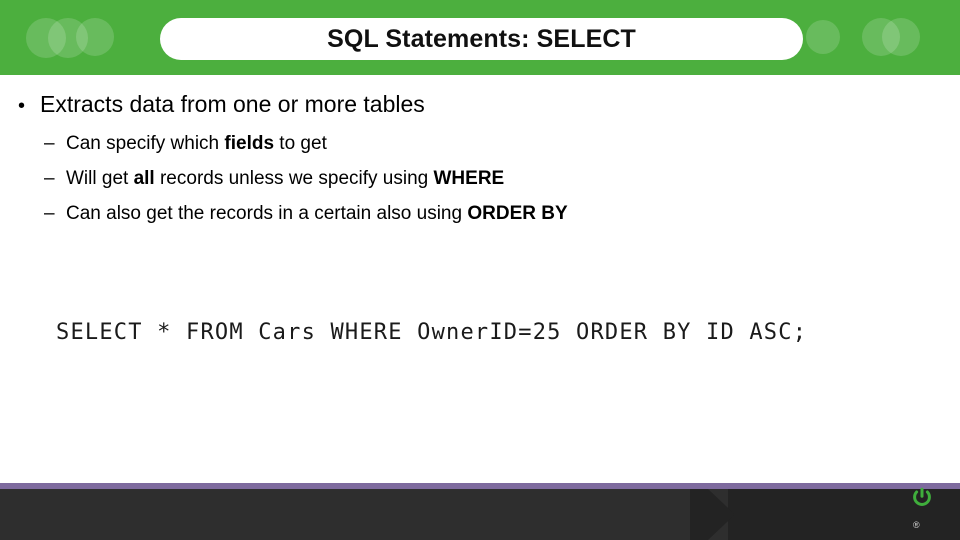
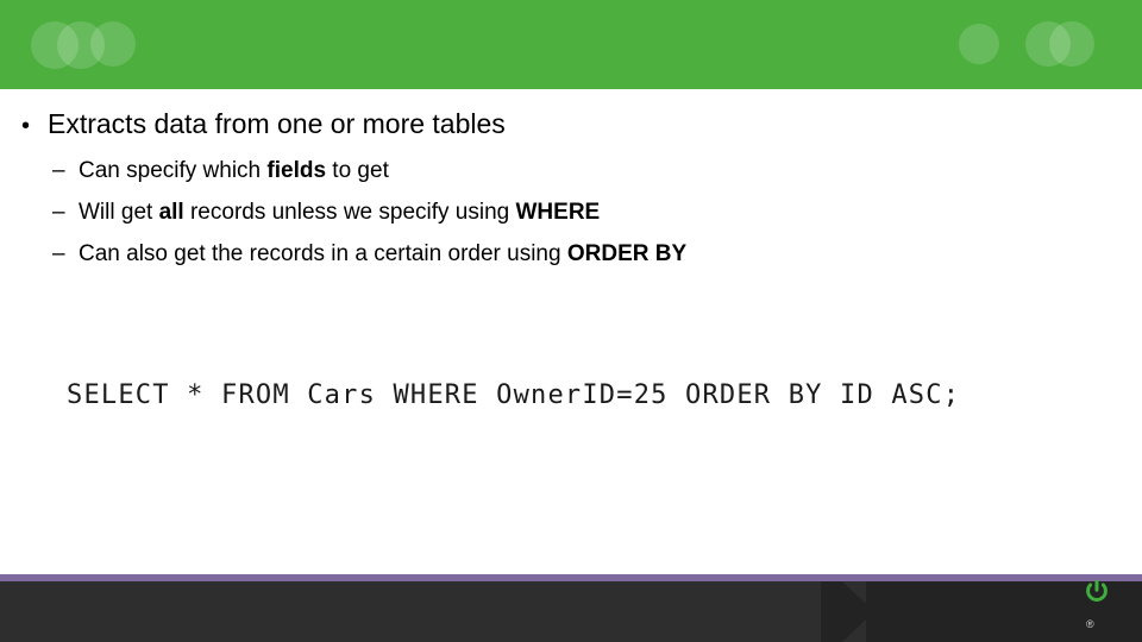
- SQL Statements: SELECT
  •
  Extracts data from one or more tables
  –
  Can specify which fields to get
  –
  Will get all records unless we specify using WHERE
  –
- Can also get the records in a certain also using ORDER BY
+ Can also get the records in a certain order using ORDER BY
  SELECT * FROM Cars WHERE OwnerID=25 ORDER BY ID ASC;
  ®
